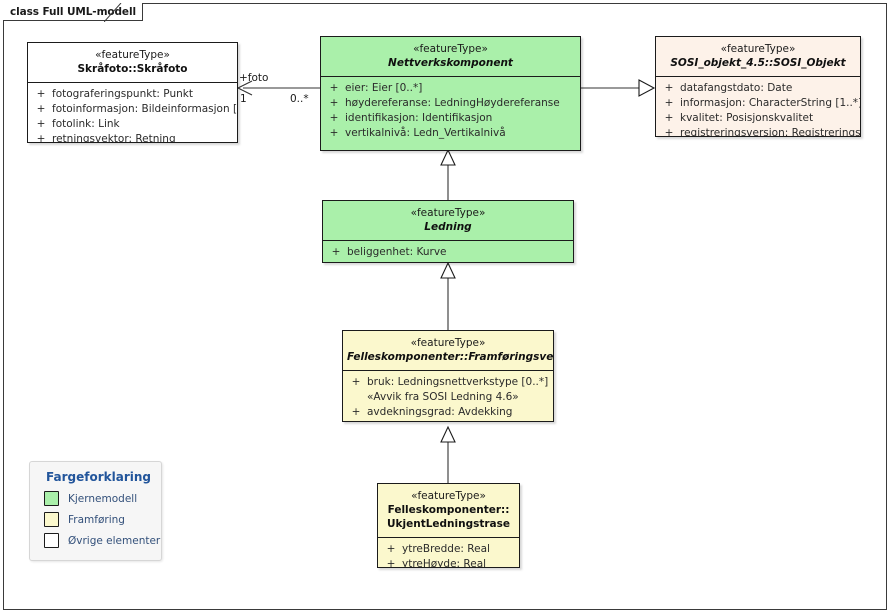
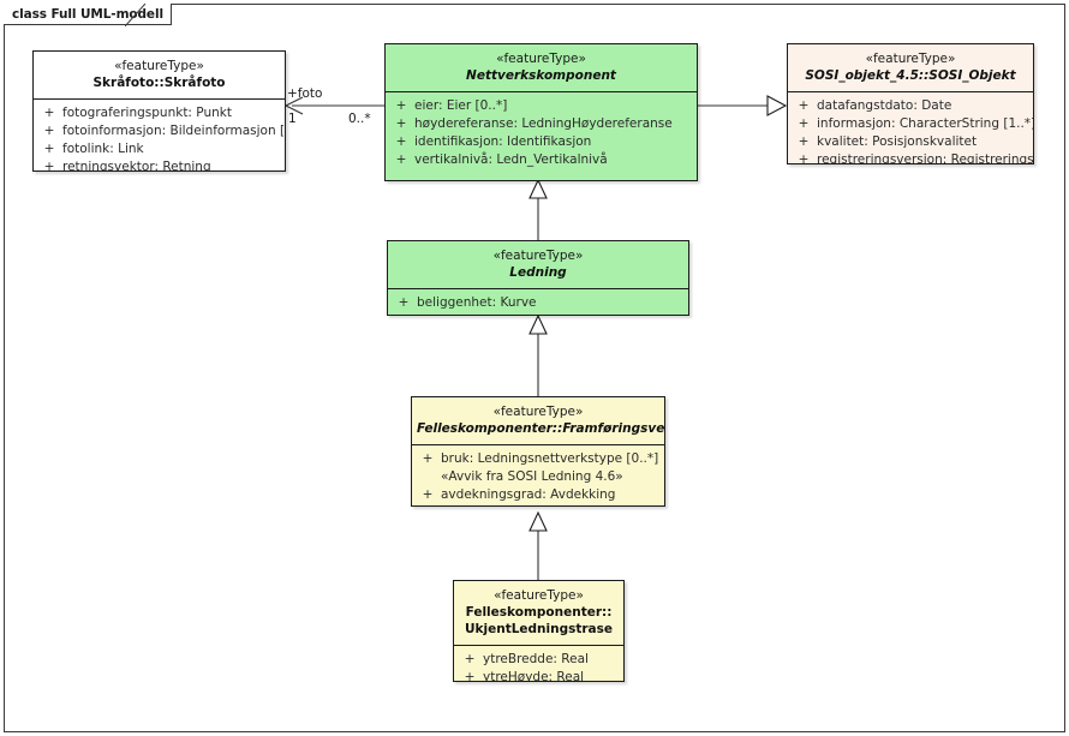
  class Full UML-modell
  +foto
  1
  0..*
  «featureType»
  Skråfoto::Skråfoto
  +
  fotograferingspunkt: Punkt
  +
  fotoinformasjon: Bildeinformasjon [
  +
  fotolink: Link
  +
  retningsvektor: Retning
  «featureType»
  Nettverkskomponent
  +
  eier: Eier [0..*]
  +
  høydereferanse: LedningHøydereferanse
  +
  identifikasjon: Identifikasjon
  +
  vertikalnivå: Ledn_Vertikalnivå
  «featureType»
  SOSI_objekt_4.5::SOSI_Objekt
  +
  datafangstdato: Date
  +
  informasjon: CharacterString [1..*
  +
  kvalitet: Posisjonskvalitet
  +
  registreringsversjon: Registrerings
  «featureType»
  Ledning
  +
  beliggenhet: Kurve
  «featureType»
  Felleskomponenter::Framføringsve
  +
  bruk: Ledningsnettverkstype [0..*]
  «Avvik fra SOSI Ledning 4.6»
  +
  avdekningsgrad: Avdekking
  «featureType»
  Felleskomponenter::
  UkjentLedningstrase
  +
  ytreBredde: Real
  +
  ytreHøyde: Real
- Fargeforklaring
- Kjernemodell
- Framføring
- Øvrige elementer
